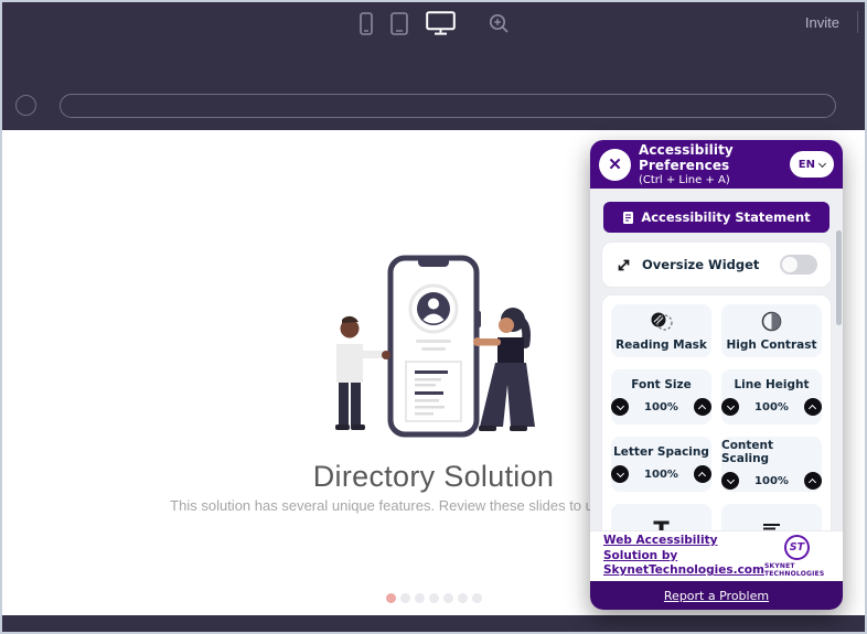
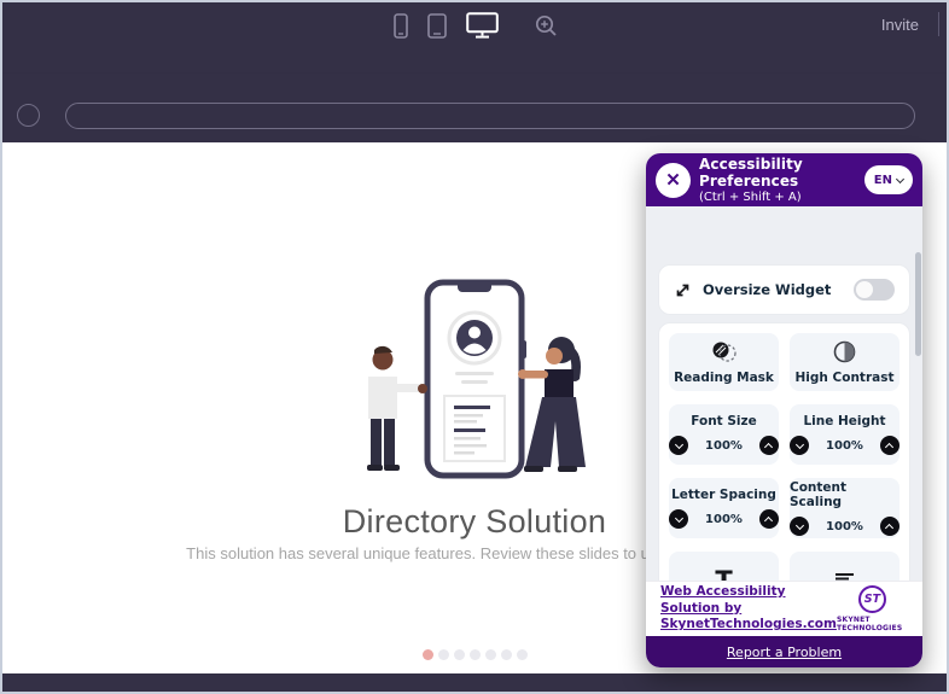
  Invite
  Directory Solution
  This solution has several unique features. Review these slides to
  ✕
  Accessibility Preferences
- (Ctrl + Line + A)
+ (Ctrl + Shift + A)
  EN
- Accessibility Statement
  Oversize Widget
  Reading Mask
  High Contrast
  Font Size
  100%
  Line Height
  100%
  Letter Spacing
  100%
  Content Scaling
  100%
  Web Accessibility Solution by
  SkynetTechnologies.com
  ST
  Report a Problem
